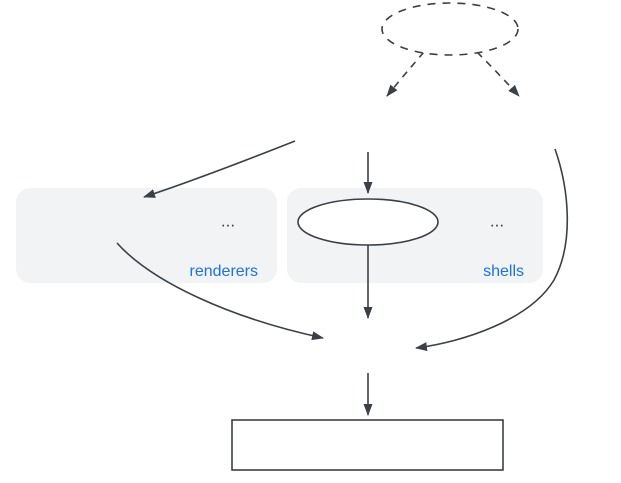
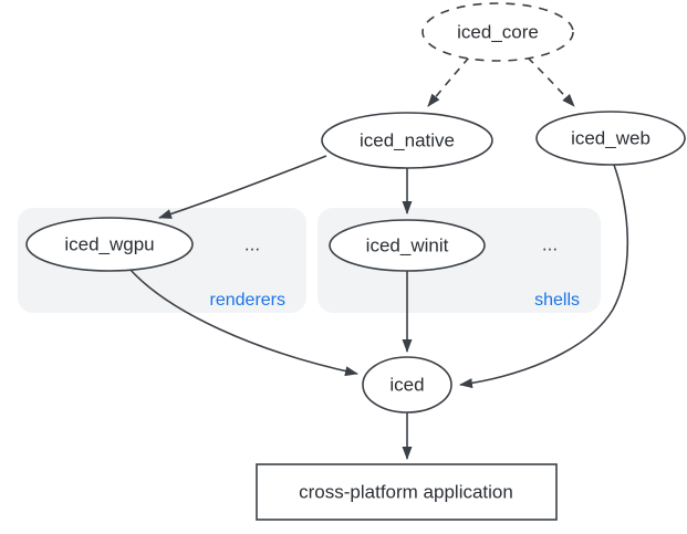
  ...
  renderers
  ...
  shells
+ iced_core
+ iced_native
+ iced_web
+ iced_wgpu
+ iced_winit
+ iced
+ cross-platform application
